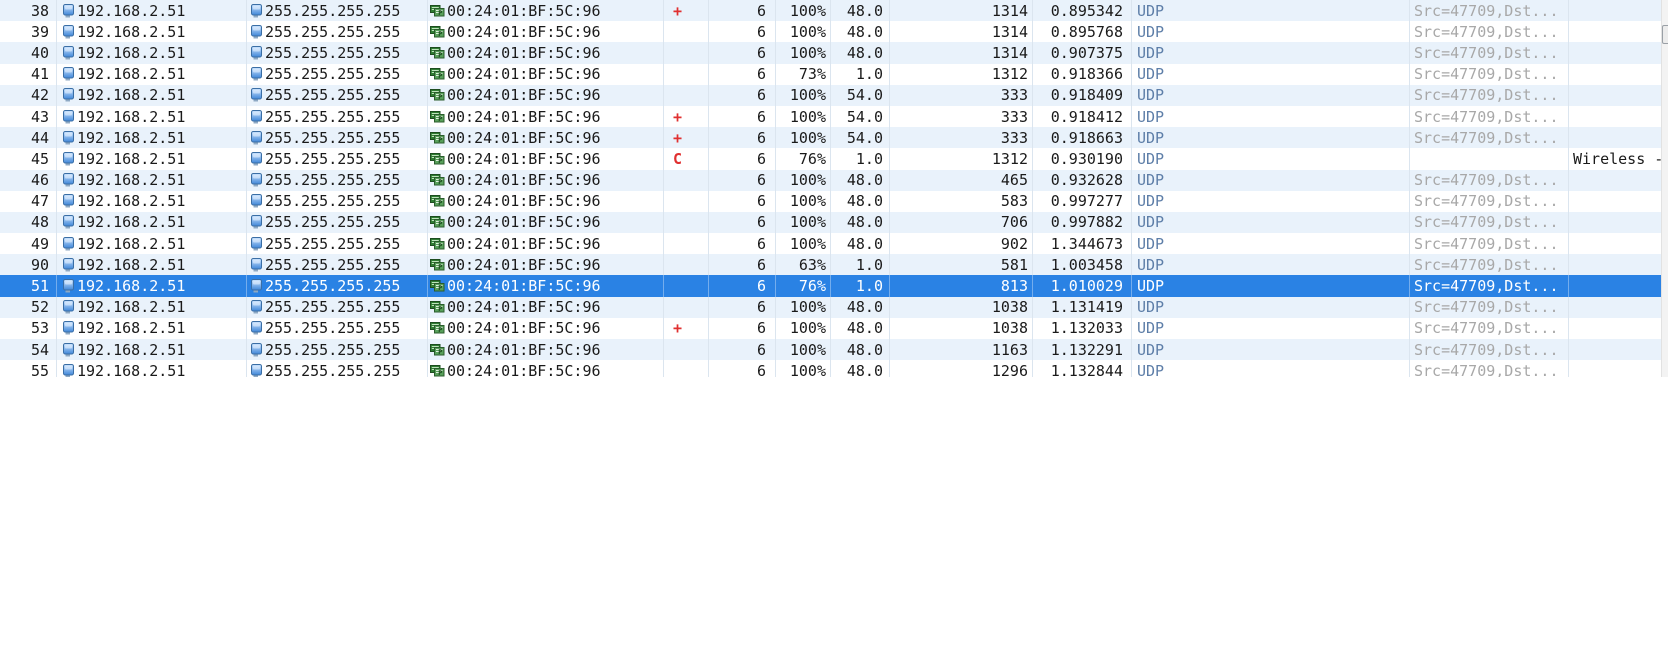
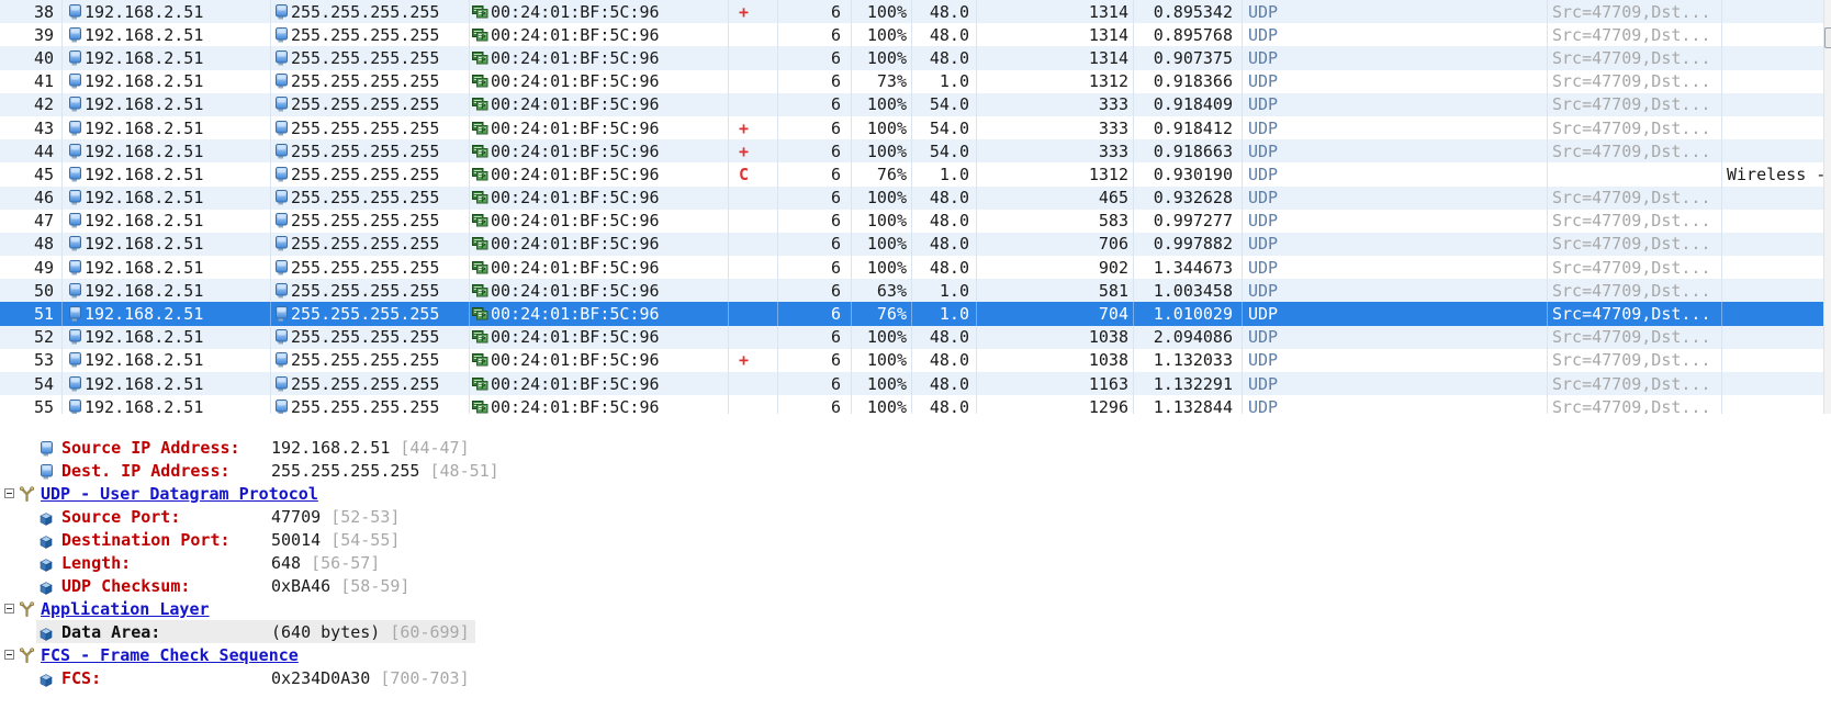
  38
  192.168.2.51
  255.255.255.255
  P
  00:24:01:BF:5C:96
  +
  6
  100%
  48.0
  1314
  0.895342
  UDP
  Src=47709,Dst...
  39
  192.168.2.51
  255.255.255.255
  P
  00:24:01:BF:5C:96
  6
  100%
  48.0
  1314
  0.895768
  UDP
  Src=47709,Dst...
  40
  192.168.2.51
  255.255.255.255
  P
  00:24:01:BF:5C:96
  6
  100%
  48.0
  1314
  0.907375
  UDP
  Src=47709,Dst...
  41
  192.168.2.51
  255.255.255.255
  P
  00:24:01:BF:5C:96
  6
  73%
  1.0
  1312
  0.918366
  UDP
  Src=47709,Dst...
  42
  192.168.2.51
  255.255.255.255
  P
  00:24:01:BF:5C:96
  6
  100%
  54.0
  333
  0.918409
  UDP
  Src=47709,Dst...
  43
  192.168.2.51
  255.255.255.255
  P
  00:24:01:BF:5C:96
  +
  6
  100%
  54.0
  333
  0.918412
  UDP
  Src=47709,Dst...
  44
  192.168.2.51
  255.255.255.255
  P
  00:24:01:BF:5C:96
  +
  6
  100%
  54.0
  333
  0.918663
  UDP
  Src=47709,Dst...
  45
  192.168.2.51
  255.255.255.255
  P
  00:24:01:BF:5C:96
  C
  6
  76%
  1.0
  1312
  0.930190
  UDP
  Wireless -
  46
  192.168.2.51
  255.255.255.255
  P
  00:24:01:BF:5C:96
  6
  100%
  48.0
  465
  0.932628
  UDP
  Src=47709,Dst...
  47
  192.168.2.51
  255.255.255.255
  P
  00:24:01:BF:5C:96
  6
  100%
  48.0
  583
  0.997277
  UDP
  Src=47709,Dst...
  48
  192.168.2.51
  255.255.255.255
  P
  00:24:01:BF:5C:96
  6
  100%
  48.0
  706
  0.997882
  UDP
  Src=47709,Dst...
  49
  192.168.2.51
  255.255.255.255
  P
  00:24:01:BF:5C:96
  6
  100%
  48.0
  902
  1.344673
  UDP
  Src=47709,Dst...
- 90
+ 50
  192.168.2.51
  255.255.255.255
  P
  00:24:01:BF:5C:96
  6
  63%
  1.0
  581
  1.003458
  UDP
  Src=47709,Dst...
  51
  192.168.2.51
  255.255.255.255
  P
  00:24:01:BF:5C:96
  6
  76%
  1.0
- 813
+ 704
  1.010029
  UDP
  Src=47709,Dst...
  52
  192.168.2.51
  255.255.255.255
  P
  00:24:01:BF:5C:96
  6
  100%
  48.0
  1038
- 1.131419
+ 2.094086
  UDP
  Src=47709,Dst...
  53
  192.168.2.51
  255.255.255.255
  P
  00:24:01:BF:5C:96
  +
  6
  100%
  48.0
  1038
  1.132033
  UDP
  Src=47709,Dst...
  54
  192.168.2.51
  255.255.255.255
  P
  00:24:01:BF:5C:96
  6
  100%
  48.0
  1163
  1.132291
  UDP
  Src=47709,Dst...
  55
  192.168.2.51
  255.255.255.255
  P
  00:24:01:BF:5C:96
  6
  100%
  48.0
  1296
  1.132844
  UDP
  Src=47709,Dst...
+ Source IP Address:
+ 192.168.2.51 [44-47]
+ Dest. IP Address:
+ 255.255.255.255 [48-51]
+ UDP - User Datagram Protocol
+ Source Port:
+ 47709 [52-53]
+ Destination Port:
+ 50014 [54-55]
+ Length:
+ 648 [56-57]
+ UDP Checksum:
+ 0xBA46 [58-59]
+ Application Layer
+ Data Area:
+ (640 bytes) [60-699]
+ FCS - Frame Check Sequence
+ FCS:
+ 0x234D0A30 [700-703]
